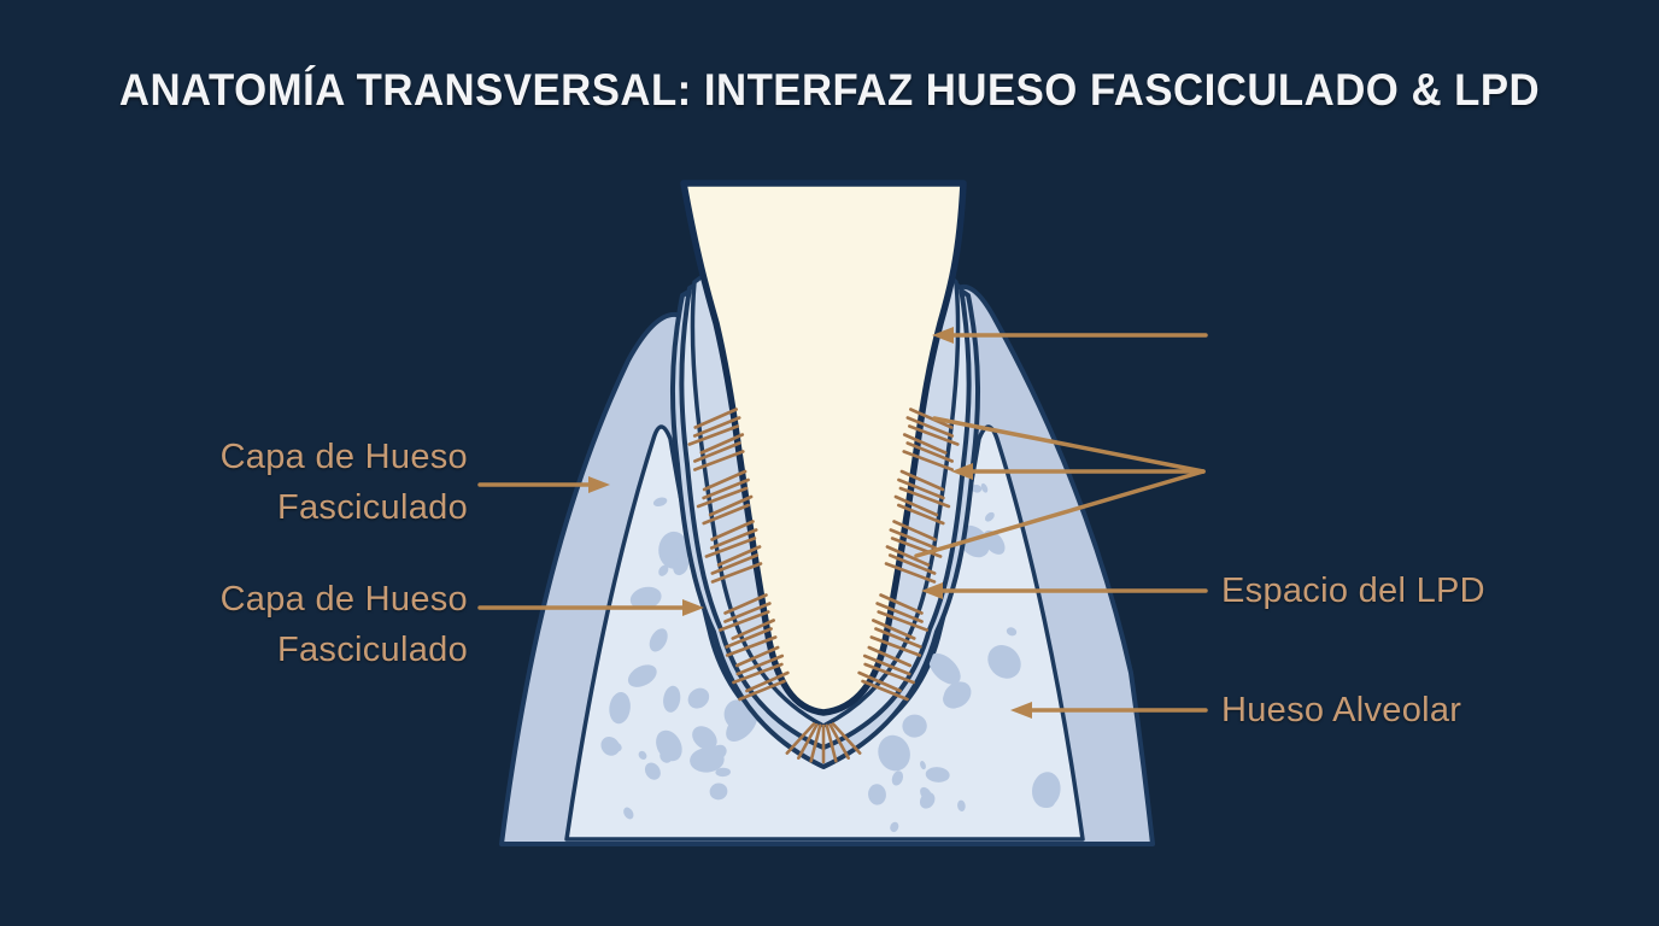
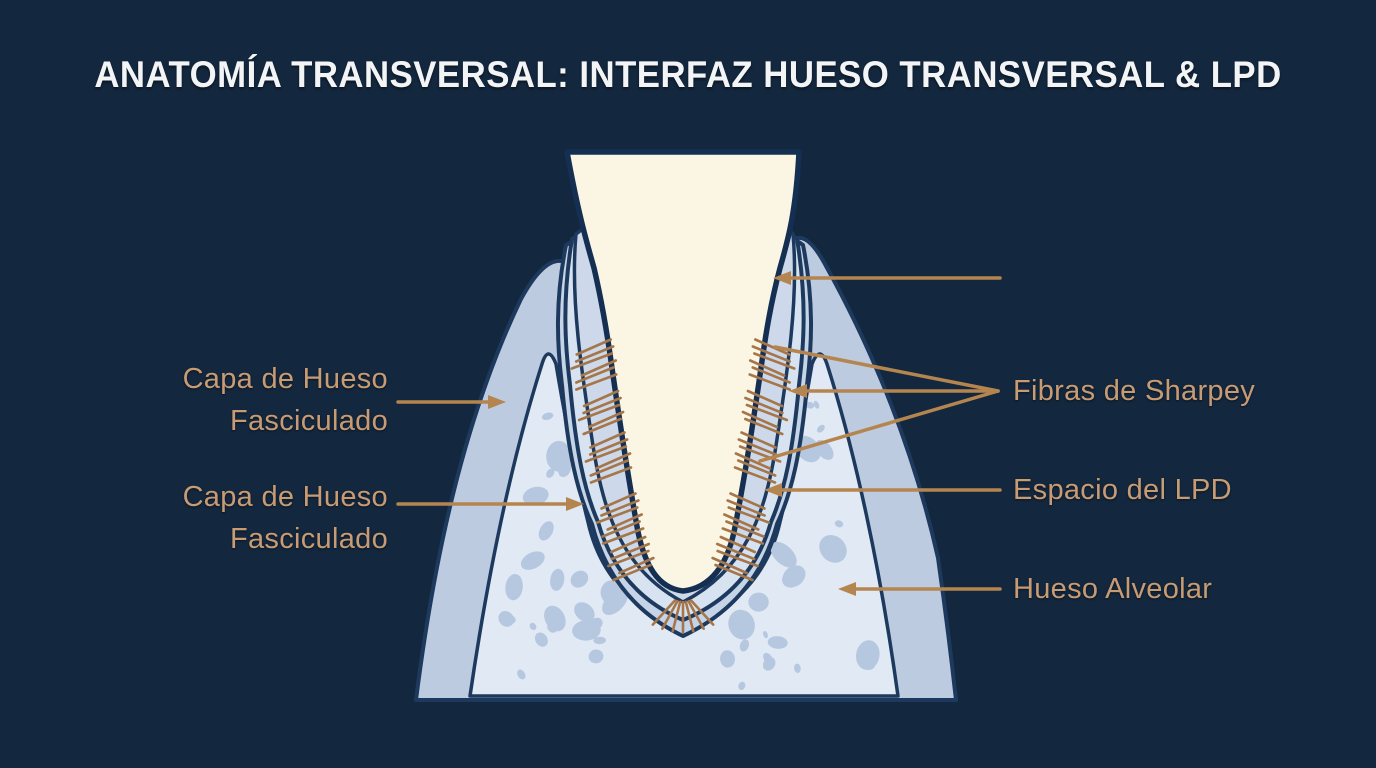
- ANATOMÍA TRANSVERSAL: INTERFAZ HUESO FASCICULADO & LPD
+ ANATOMÍA TRANSVERSAL: INTERFAZ HUESO TRANSVERSAL & LPD
  Capa de Hueso
  Fasciculado
  Capa de Hueso
  Fasciculado
+ Fibras de Sharpey
  Espacio del LPD
  Hueso Alveolar
